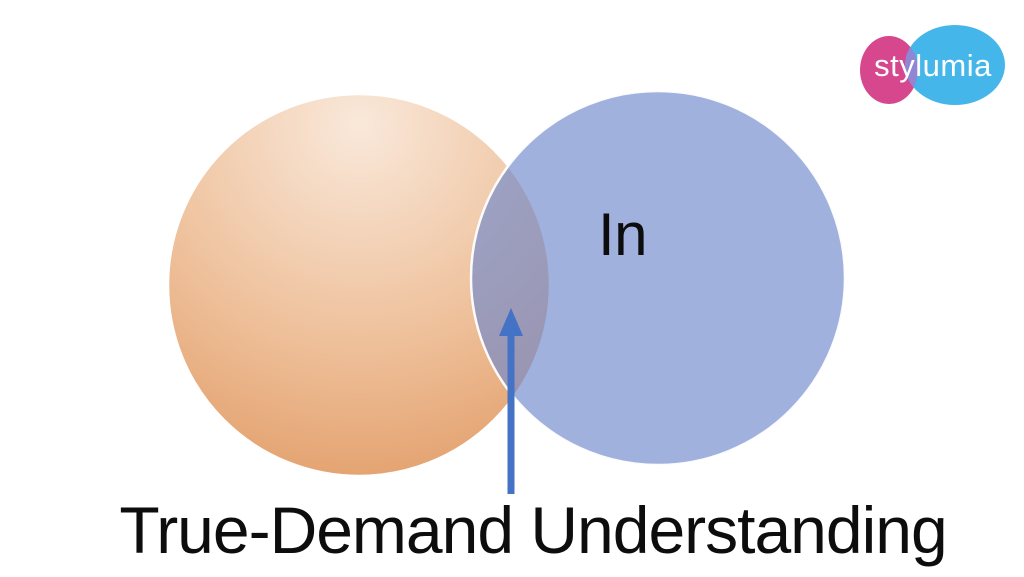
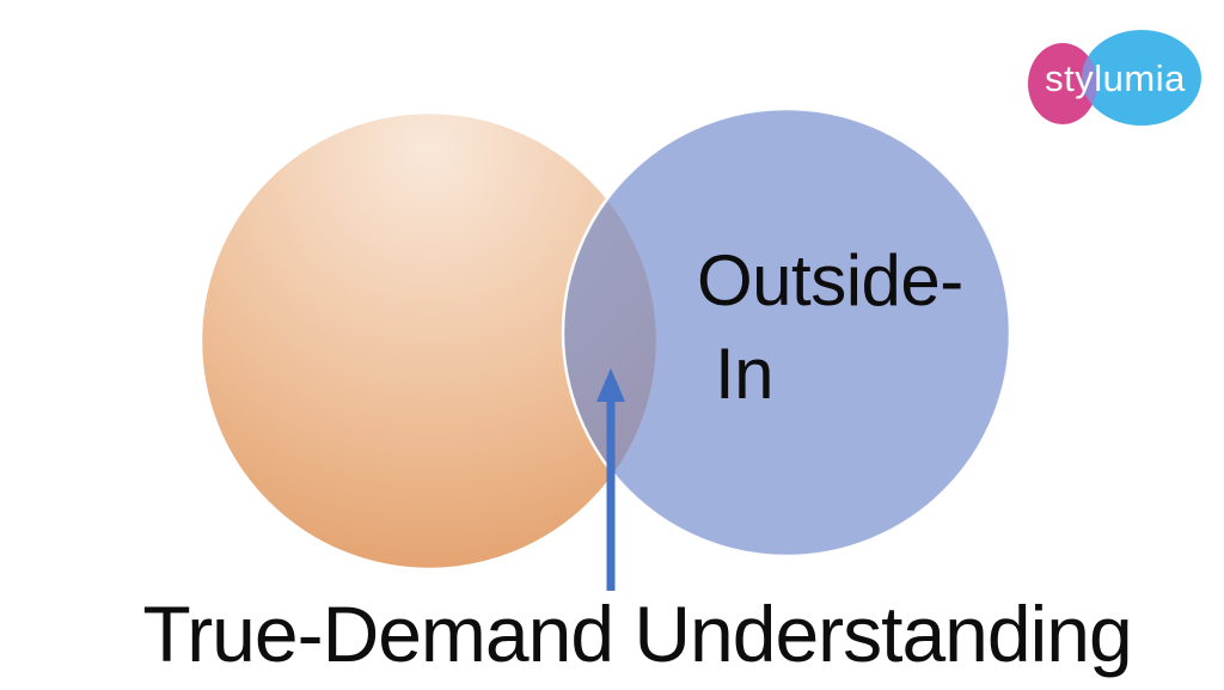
+ Outside-
  In
  True-Demand Understanding
  stylumia
